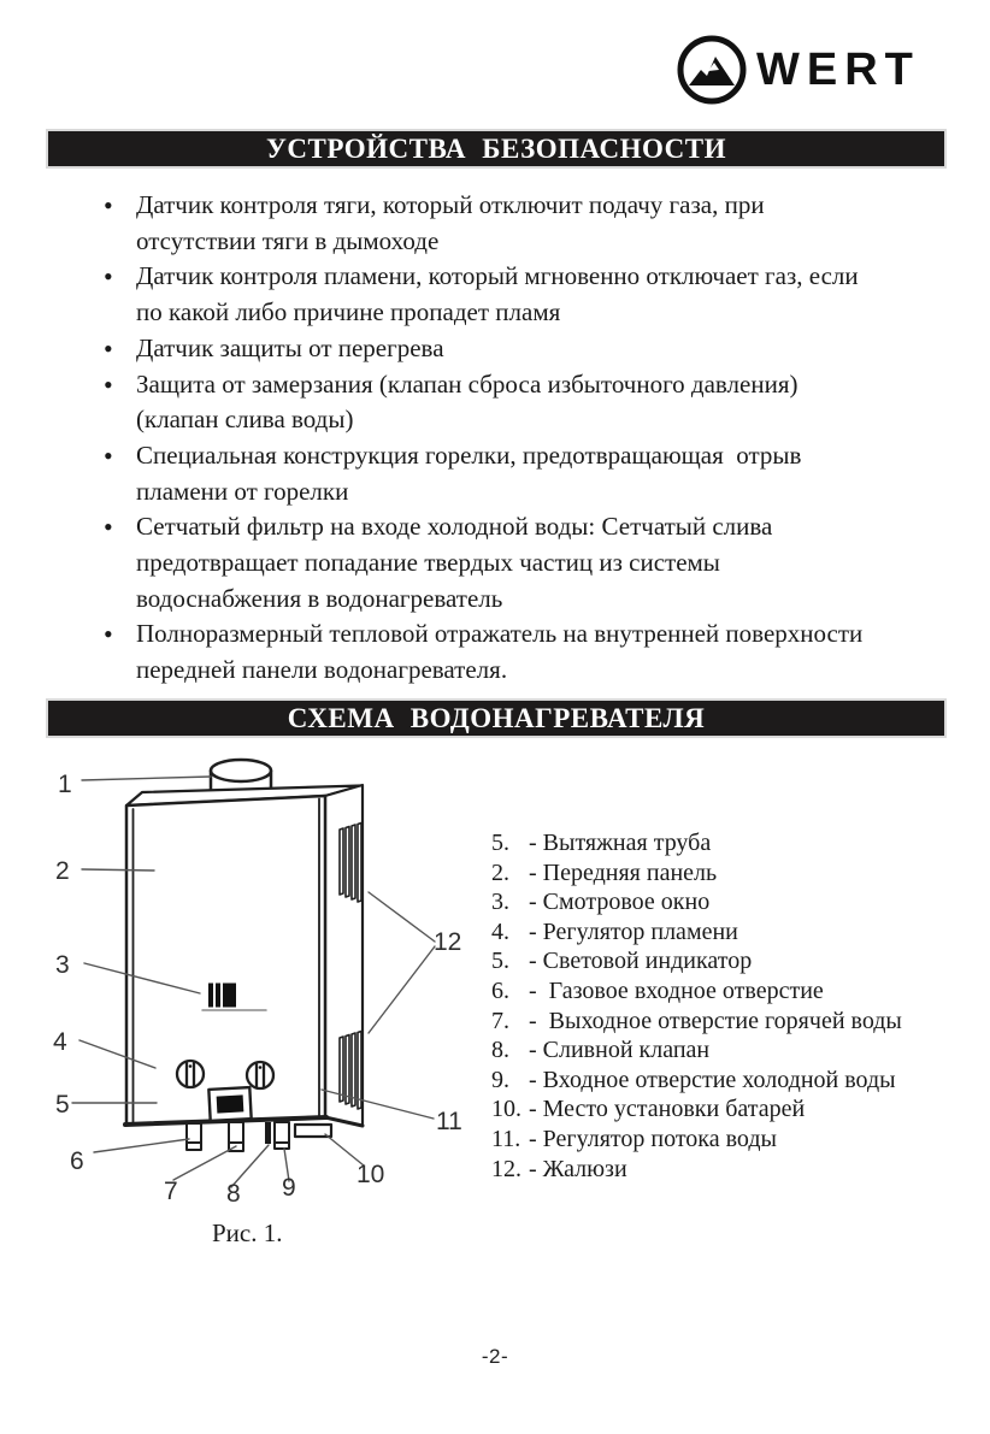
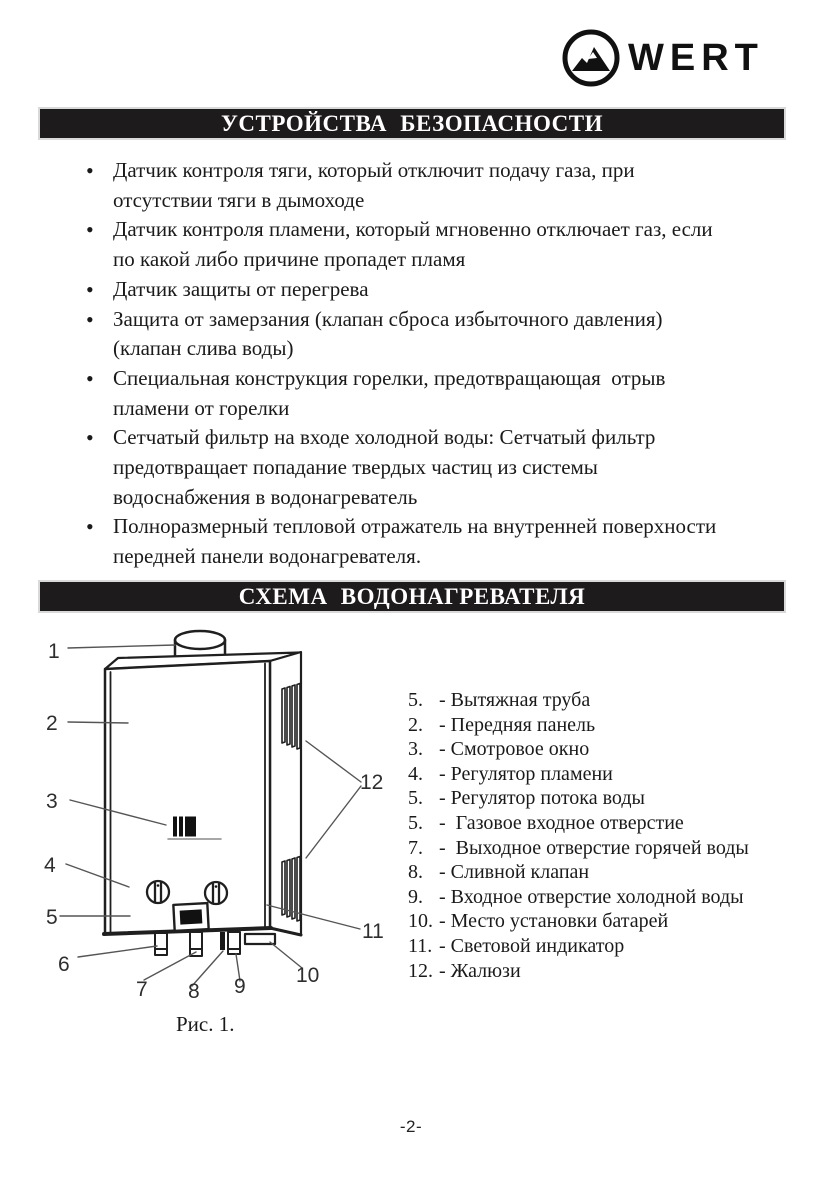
  WERT
  УСТРОЙСТВА БЕЗОПАСНОСТИ
  Датчик контроля тяги, который отключит подачу газа, при отсутствии тяги в дымоходе
  Датчик контроля пламени, который мгновенно отключает газ, если по какой либо причине пропадет пламя
  Датчик защиты от перегрева
  Защита от замерзания (клапан сброса избыточного давления) (клапан слива воды)
  Специальная конструкция горелки, предотвращающая отрыв пламени от горелки
- Сетчатый фильтр на входе холодной воды: Сетчатый слива предотвращает попадание твердых частиц из системы водоснабжения в водонагреватель
+ Сетчатый фильтр на входе холодной воды: Сетчатый фильтр предотвращает попадание твердых частиц из системы водоснабжения в водонагреватель
  Полноразмерный тепловой отражатель на внутренней поверхности передней панели водонагревателя.
  СХЕМА ВОДОНАГРЕВАТЕЛЯ
  1
  2
  3
  4
  5
  6
  7
  8
  9
  10
  11
  12
  5. - Вытяжная труба
  2. - Передняя панель
  3. - Смотровое окно
  4. - Регулятор пламени
- 5. - Световой индикатор
+ 5. - Регулятор потока воды
- 6. - Газовое входное отверстие
+ 5. - Газовое входное отверстие
  7. - Выходное отверстие горячей воды
  8. - Сливной клапан
  9. - Входное отверстие холодной воды
  10. - Место установки батарей
- 11. - Регулятор потока воды
+ 11. - Световой индикатор
  12. - Жалюзи
  Рис. 1.
  -2-
